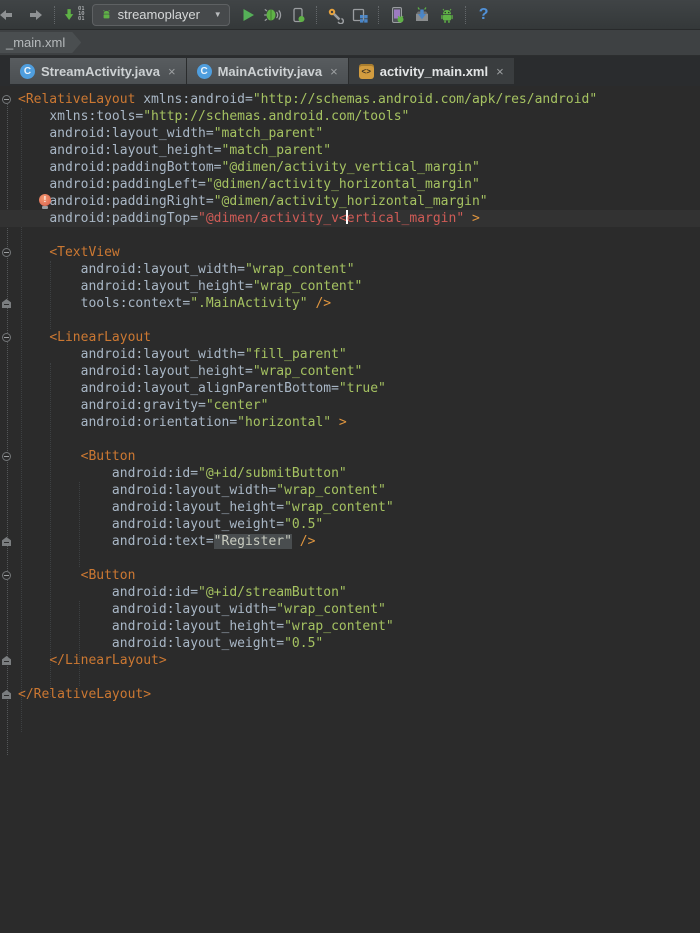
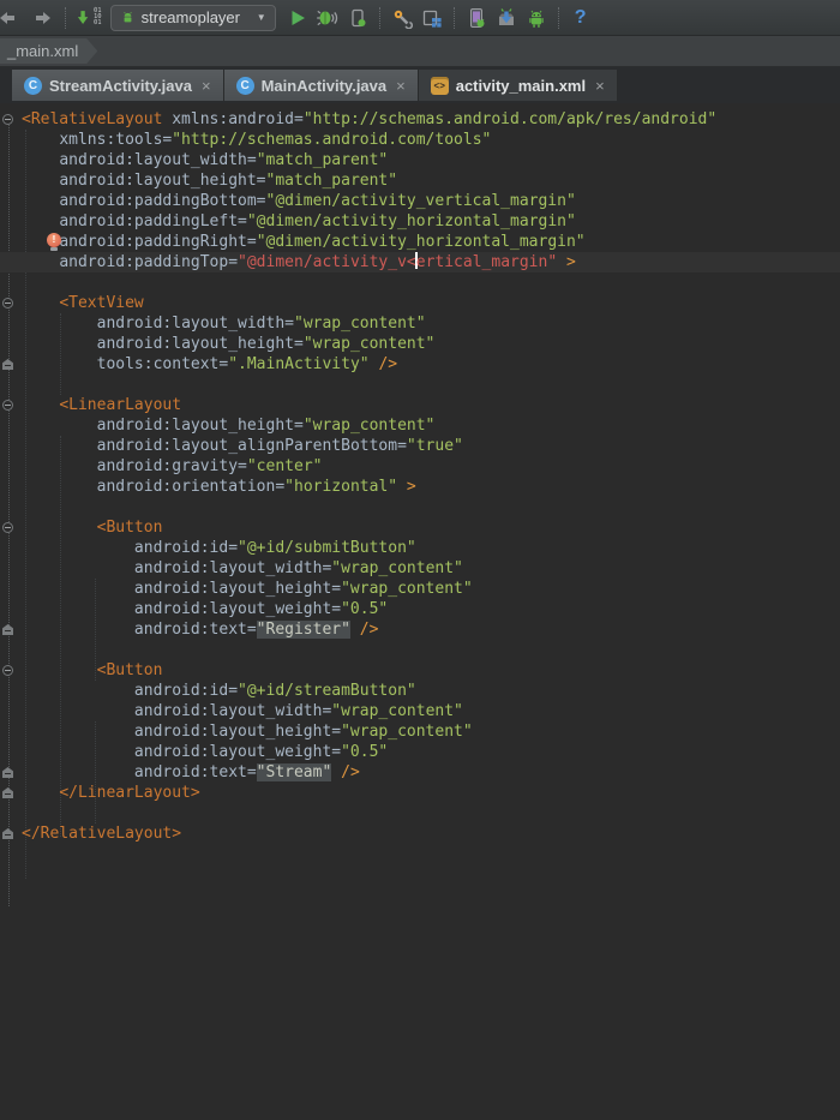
  streamoplayer
  ▼
  ?
  _main.xml
  C
  StreamActivity.java
  ×
  C
  MainActivity.java
  ×
  <>
  activity_main.xml
  ×
  <RelativeLayout xmlns:android="http://schemas.android.com/apk/res/android"
  xmlns:tools="http://schemas.android.com/tools"
  android:layout_width="match_parent"
  android:layout_height="match_parent"
  android:paddingBottom="@dimen/activity_vertical_margin"
  android:paddingLeft="@dimen/activity_horizontal_margin"
  !
  android:paddingRight="@dimen/activity_horizontal_margin"
  android:paddingTop="@dimen/activity_v<ertical_margin" >
  <TextView
  android:layout_width="wrap_content"
  android:layout_height="wrap_content"
  tools:context=".MainActivity" />
  <LinearLayout
- android:layout_width="fill_parent"
  android:layout_height="wrap_content"
  android:layout_alignParentBottom="true"
  android:gravity="center"
  android:orientation="horizontal" >
  <Button
  android:id="@+id/submitButton"
  android:layout_width="wrap_content"
  android:layout_height="wrap_content"
  android:layout_weight="0.5"
  android:text="Register" />
  <Button
  android:id="@+id/streamButton"
  android:layout_width="wrap_content"
  android:layout_height="wrap_content"
  android:layout_weight="0.5"
+ android:text="Stream" />
  </LinearLayout>
  </RelativeLayout>
